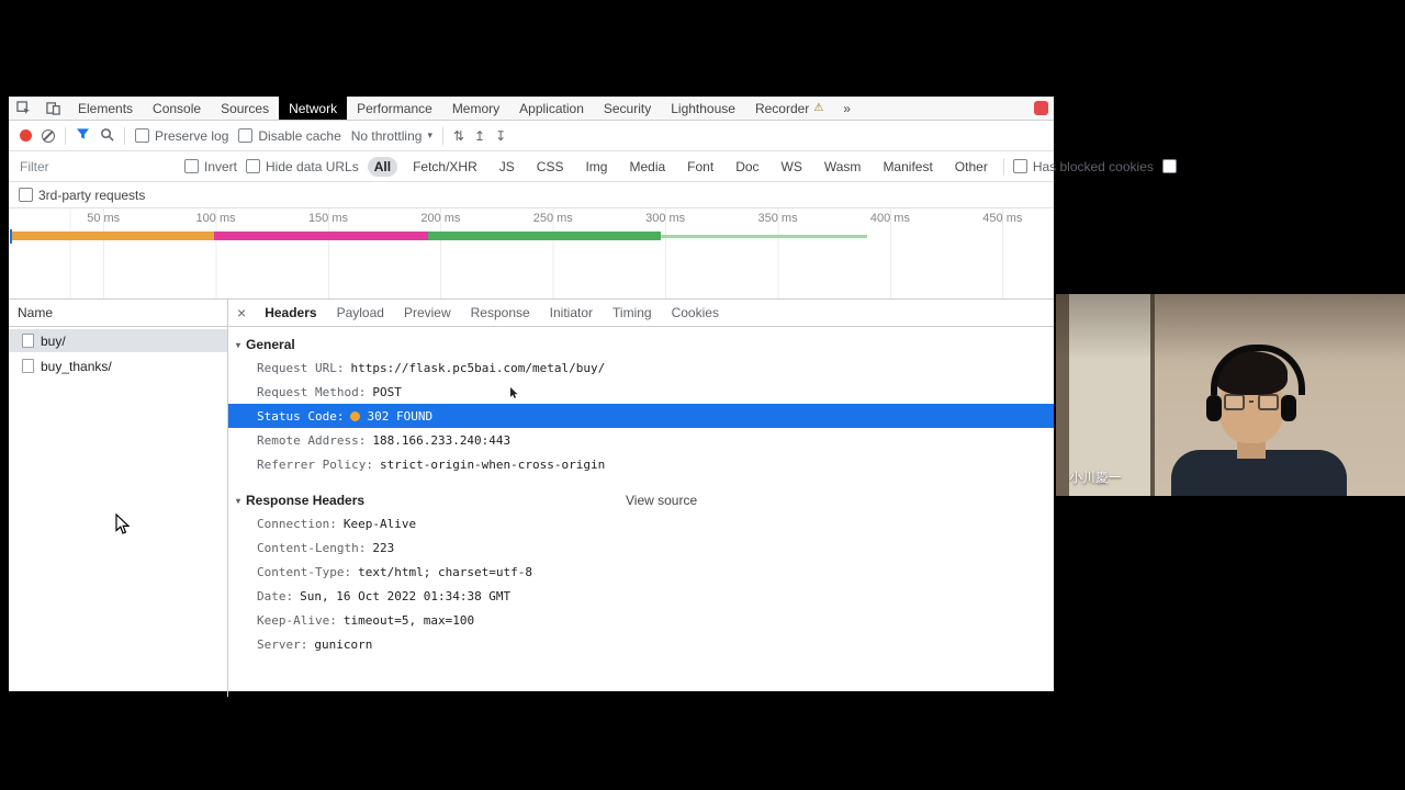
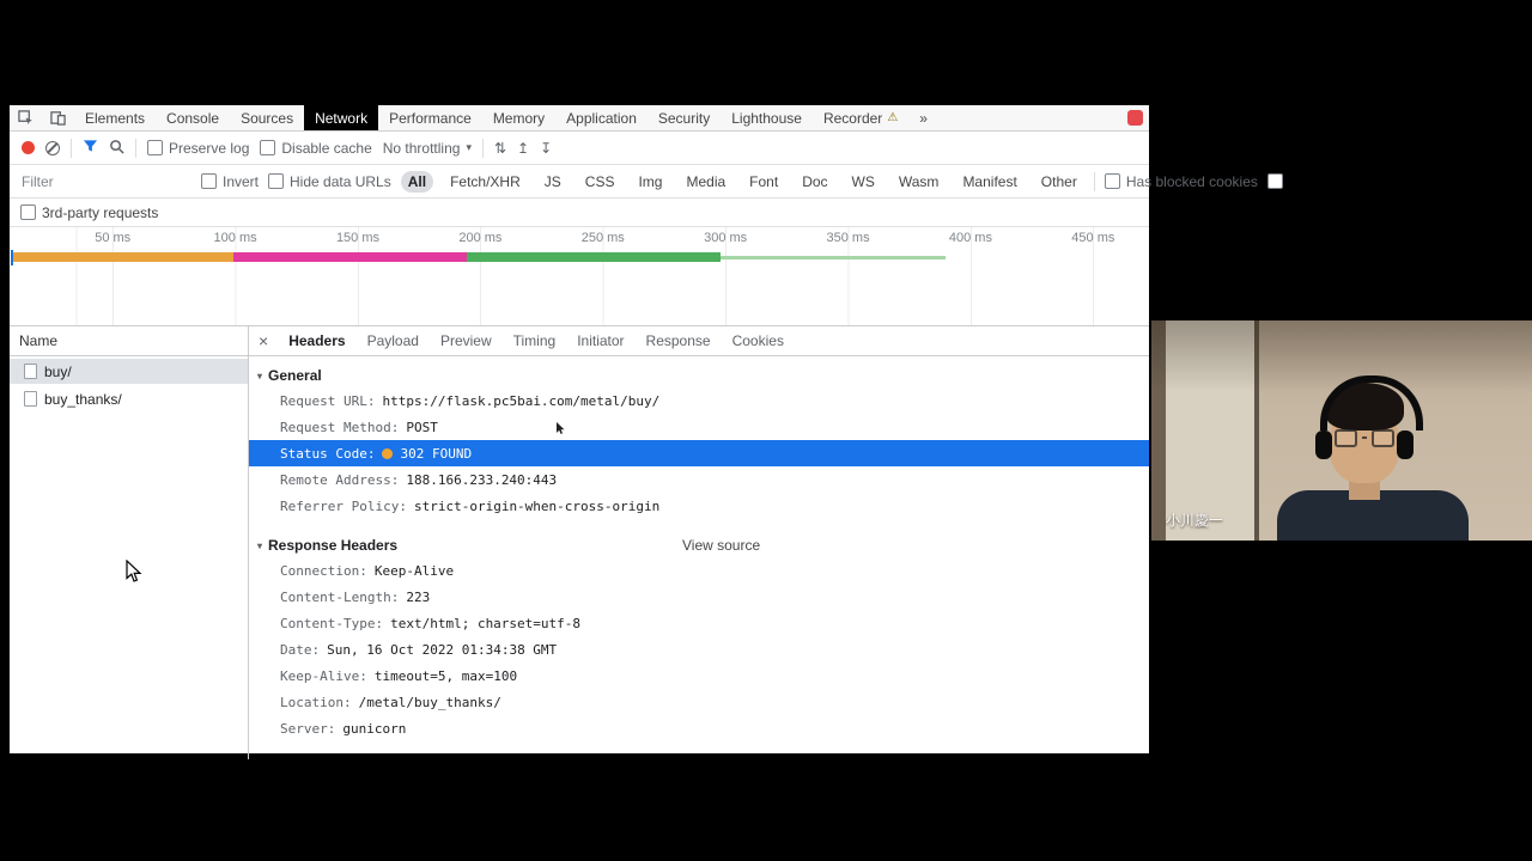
  Elements
  Console
  Sources
  Network
  Performance
  Memory
  Application
  Security
  Lighthouse
  Recorder
  ⚠
  »
  Preserve log
  Disable cache
  No throttling
  ▾
  ⇅
  ↥
  ↧
  Filter
  Invert
  Hide data URLs
  All
  Fetch/XHR
  JS
  CSS
  Img
  Media
  Font
  Doc
  WS
  Wasm
  Manifest
  Other
  Has blocked cookies
  3rd-party requests
  50 ms
  100 ms
  150 ms
  200 ms
  250 ms
  300 ms
  350 ms
  400 ms
  450 ms
  Name
  buy/
  buy_thanks/
  ×
  Headers
  Payload
  Preview
- Response
+ Timing
  Initiator
- Timing
+ Response
  Cookies
  ▾
  General
  Request URL:
  https://flask.pc5bai.com/metal/buy/
  Request Method:
  POST
  Status Code:
  302 FOUND
  Remote Address:
  188.166.233.240:443
  Referrer Policy:
  strict-origin-when-cross-origin
  ▾
  Response Headers
  View source
  Connection:
  Keep-Alive
  Content-Length:
  223
  Content-Type:
  text/html; charset=utf-8
  Date:
  Sun, 16 Oct 2022 01:34:38 GMT
  Keep-Alive:
  timeout=5, max=100
+ Location:
+ /metal/buy_thanks/
  Server:
  gunicorn
  小川慶一
